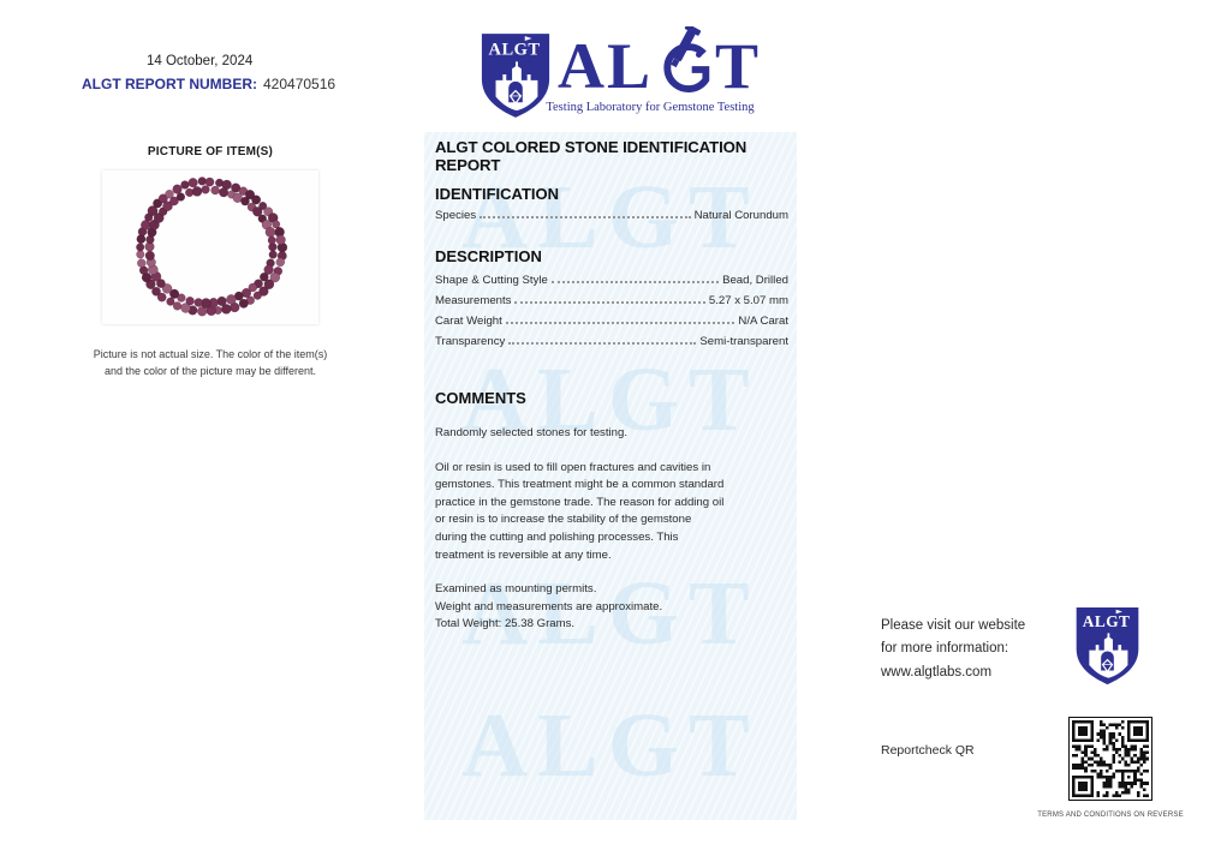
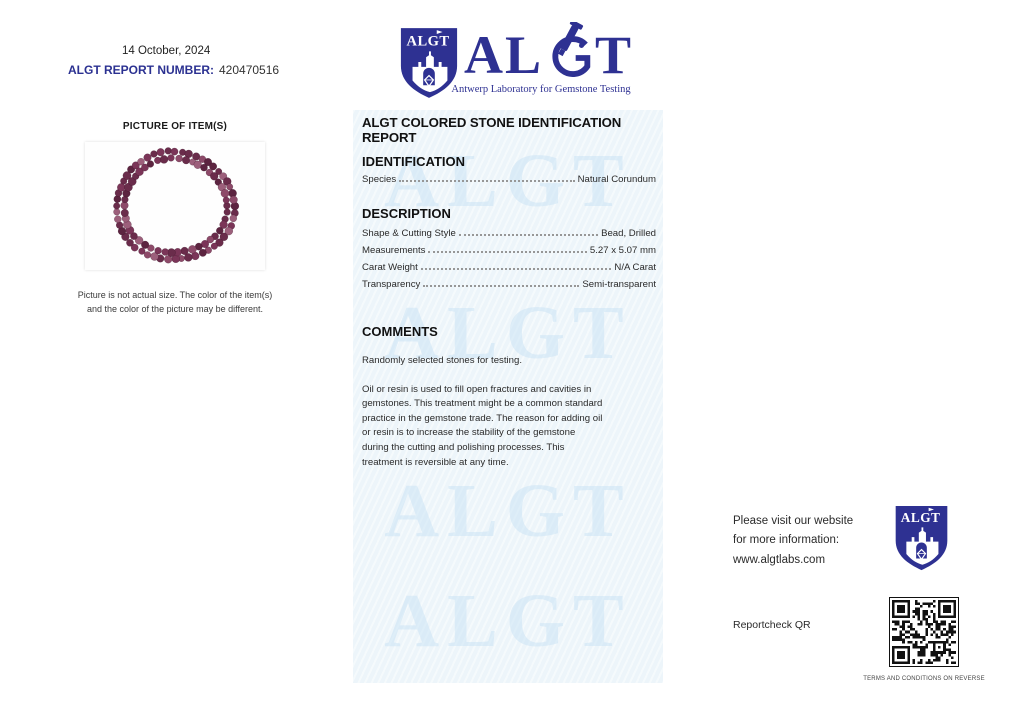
  14 October, 2024
  ALGT REPORT NUMBER: 420470516
  ALGT
  AL
  T
- Testing Laboratory for Gemstone Testing
+ Antwerp Laboratory for Gemstone Testing
  PICTURE OF ITEM(S)
  Picture is not actual size. The color of the item(s)
  and the color of the picture may be different.
  ALGT
  ALGT
  ALGT
  ALGT
  ALGT COLORED STONE IDENTIFICATION REPORT
  IDENTIFICATION
  Species
  Natural Corundum
  DESCRIPTION
  Shape & Cutting Style
  Bead, Drilled
  Measurements
  5.27 x 5.07 mm
  Carat Weight
  N/A Carat
  Transparency
  Semi-transparent
  COMMENTS
  Randomly selected stones for testing.
  Oil or resin is used to fill open fractures and cavities in
  gemstones. This treatment might be a common standard
  practice in the gemstone trade. The reason for adding oil
  or resin is to increase the stability of the gemstone
  during the cutting and polishing processes. This
  treatment is reversible at any time.
- Examined as mounting permits.
- Weight and measurements are approximate.
- Total Weight: 25.38 Grams.
  Please visit our website
  for more information:
  www.algtlabs.com
  ALGT
  Reportcheck QR
